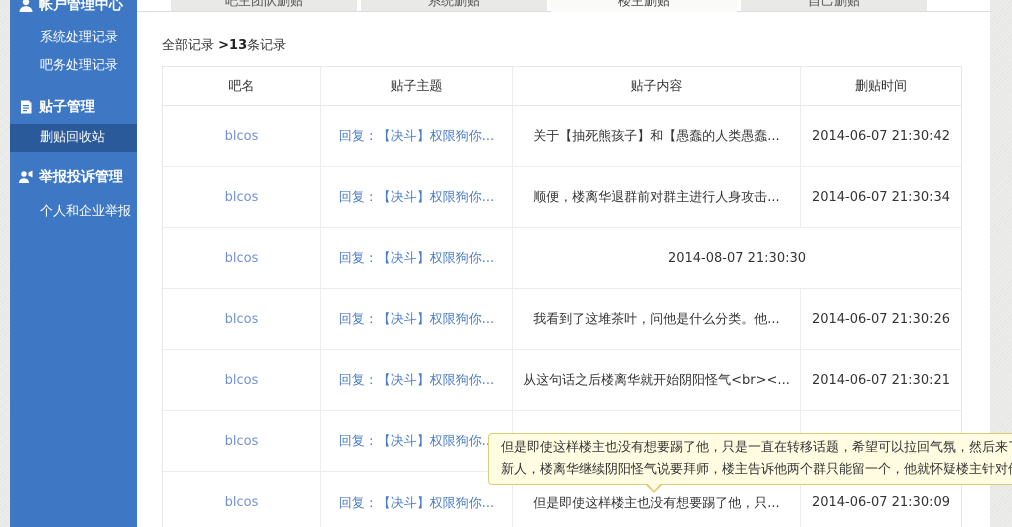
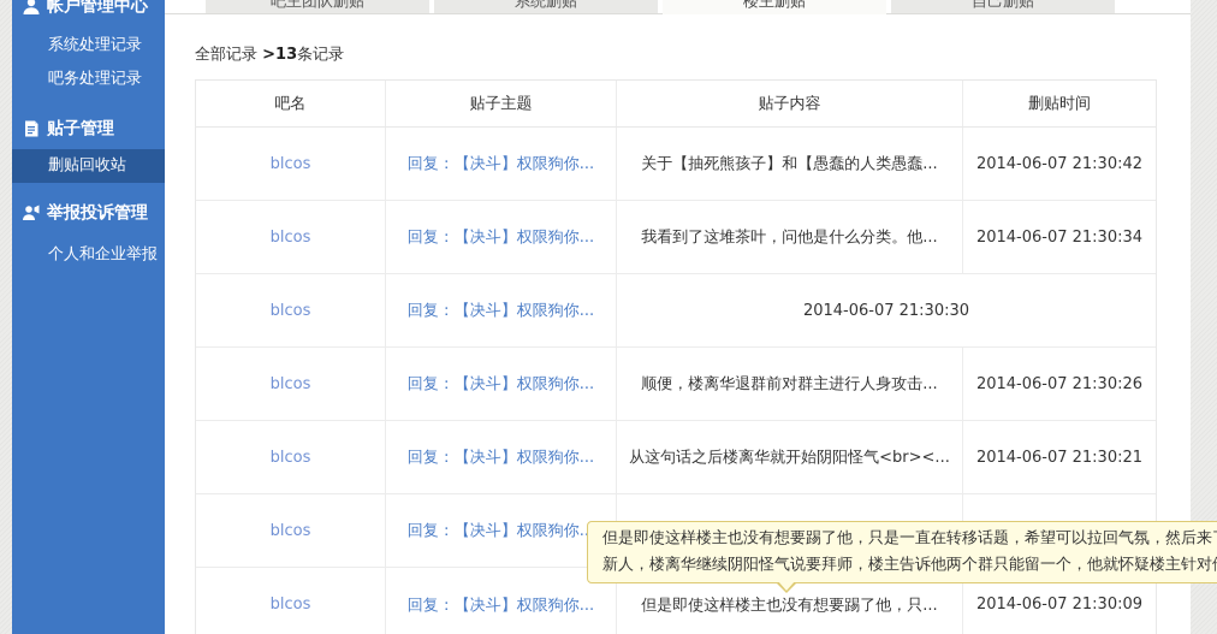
  帐户管理中心
  系统处理记录
  吧务处理记录
  贴子管理
  删贴回收站
  举报投诉管理
  个人和企业举报
  吧主团队删贴
  系统删贴
  楼主删贴
  自己删贴
  全部记录 >13条记录
  吧名
  贴子主题
  贴子内容
  删贴时间
  blcos
  回复：【决斗】权限狗你...
  关于【抽死熊孩子】和【愚蠢的人类愚蠢...
  2014-06-07 21:30:42
  blcos
  回复：【决斗】权限狗你...
- 顺便，楼离华退群前对群主进行人身攻击...
+ 我看到了这堆茶叶，问他是什么分类。他...
  2014-06-07 21:30:34
  blcos
  回复：【决斗】权限狗你...
- 2014-08-07 21:30:30
+ 2014-06-07 21:30:30
  blcos
  回复：【决斗】权限狗你...
- 我看到了这堆茶叶，问他是什么分类。他...
+ 顺便，楼离华退群前对群主进行人身攻击...
  2014-06-07 21:30:26
  blcos
  回复：【决斗】权限狗你...
  从这句话之后楼离华就开始阴阳怪气<br><...
  2014-06-07 21:30:21
  blcos
  回复：【决斗】权限狗你.
  blcos
  回复：【决斗】权限狗你...
  但是即使这样楼主也没有想要踢了他，只...
  2014-06-07 21:30:09
  但是即使这样楼主也没有想要踢了他，只是一直在转移话题，希望可以拉回气氛，然后来
  新人，楼离华继续阴阳怪气说要拜师，楼主告诉他两个群只能留一个，他就怀疑楼主针对
